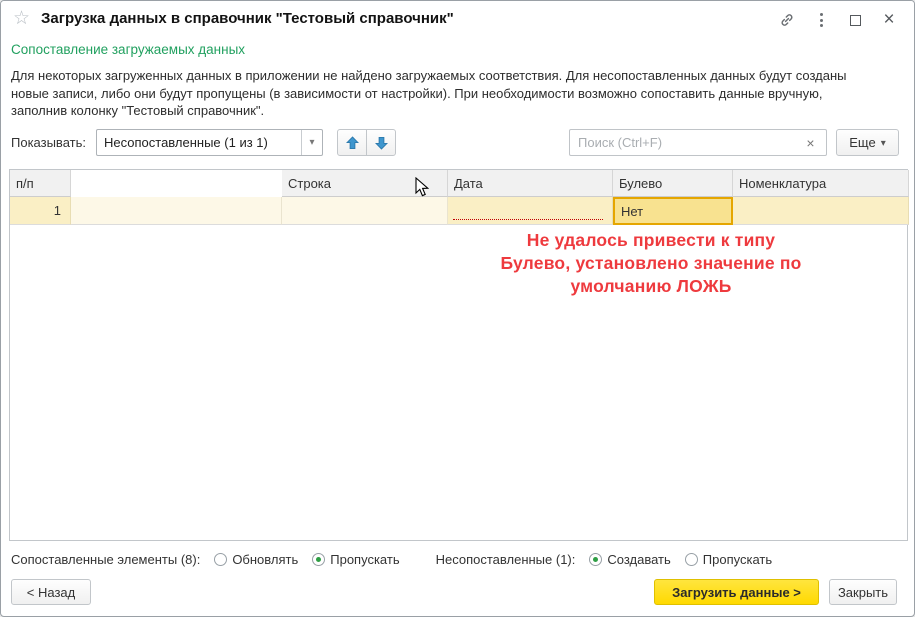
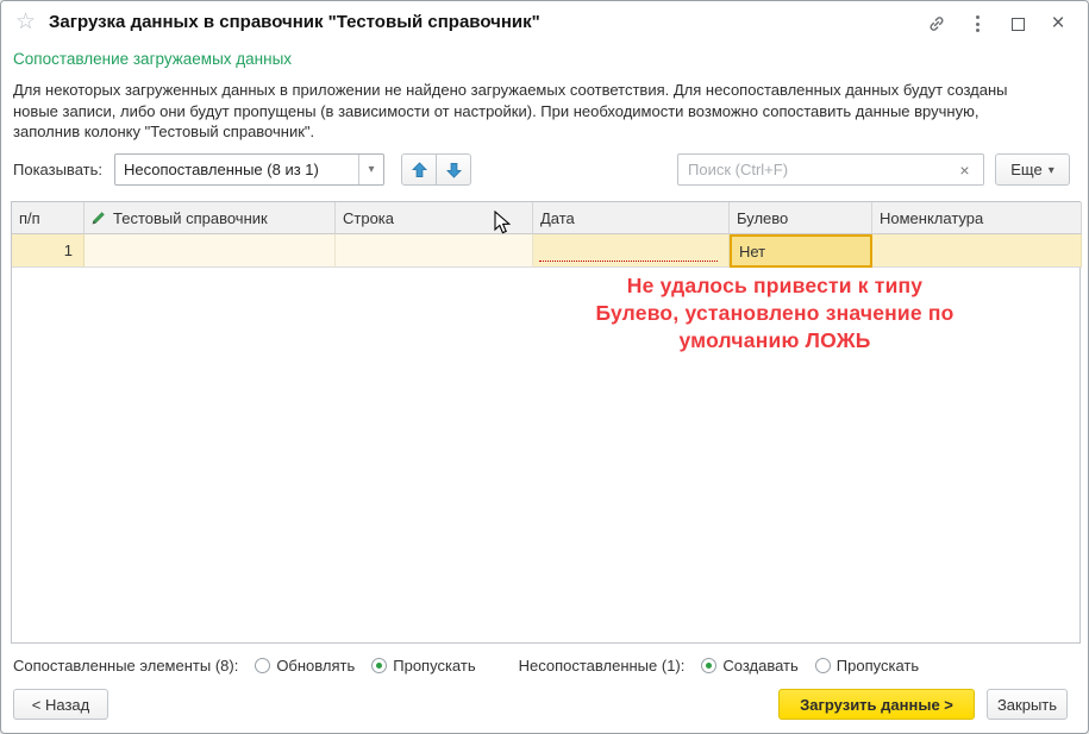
  ☆
  Загрузка данных в справочник "Тестовый справочник"
  ×
  Сопоставление загружаемых данных
  Для некоторых загруженных данных в приложении не найдено загружаемых соответствия. Для несопоставленных данных будут созданы новые записи, либо они будут пропущены (в зависимости от настройки). При необходимости возможно сопоставить данные вручную, заполнив колонку "Тестовый справочник".
  Показывать:
- Несопоставленные (1 из 1)
+ Несопоставленные (8 из 1)
  ▾
  Поиск (Ctrl+F)
  ×
  Еще
  ▾
  п/п
+ Тестовый справочник
  Строка
  Дата
  Булево
  Номенклатура
  1
  Нет
  Не удалось привести к типу
  Булево, установлено значение по
  умолчанию ЛОЖЬ
  Сопоставленные элементы (8):
  Обновлять
  Пропускать
  Несопоставленные (1):
  Создавать
  Пропускать
  < Назад
  Загрузить данные >
  Закрыть
